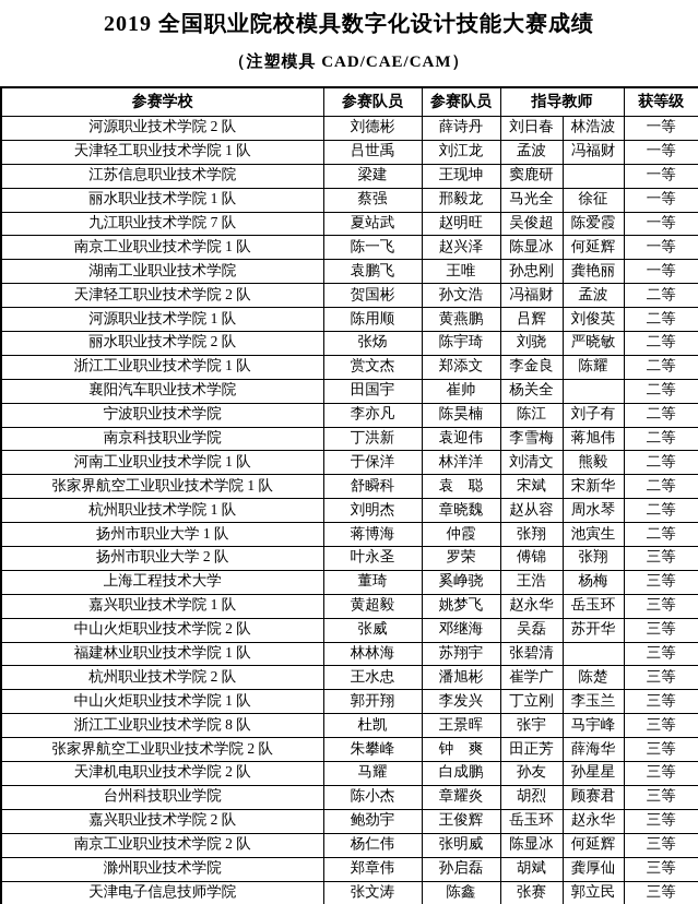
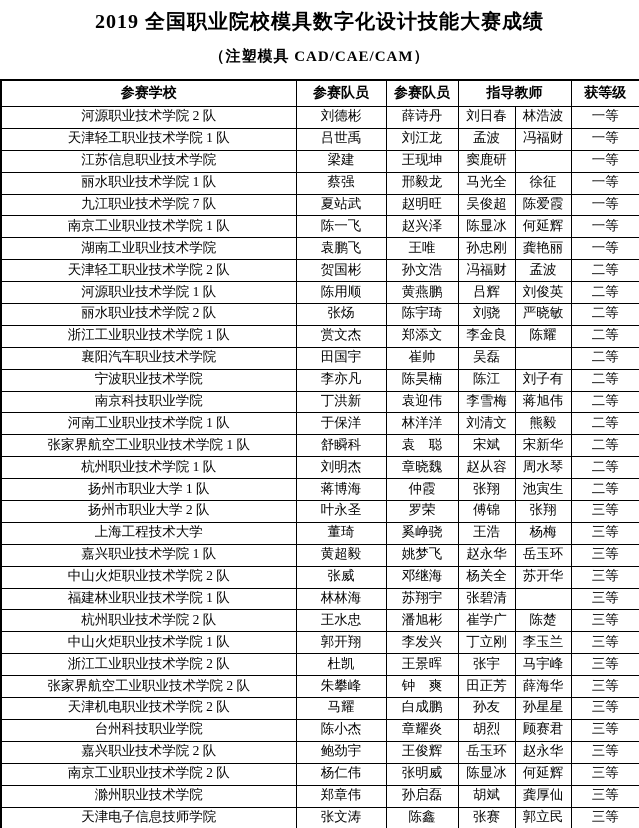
  2019 全国职业院校模具数字化设计技能大赛成绩
  （注塑模具 CAD/CAE/CAM）
  参赛学校	参赛队员	参赛队员	指导教师	获等级
  河源职业技术学院 2 队	刘德彬	薛诗丹	刘日春	林浩波	一等
  天津轻工职业技术学院 1 队	吕世禹	刘江龙	孟波	冯福财	一等
  江苏信息职业技术学院	梁建	王现坤	窦鹿研		一等
  丽水职业技术学院 1 队	蔡强	邢毅龙	马光全	徐征	一等
  九江职业技术学院 7 队	夏站武	赵明旺	吴俊超	陈爱霞	一等
  南京工业职业技术学院 1 队	陈一飞	赵兴泽	陈显冰	何延辉	一等
  湖南工业职业技术学院	袁鹏飞	王唯	孙忠刚	龚艳丽	一等
  天津轻工职业技术学院 2 队	贺国彬	孙文浩	冯福财	孟波	二等
  河源职业技术学院 1 队	陈用顺	黄燕鹏	吕辉	刘俊英	二等
  丽水职业技术学院 2 队	张炀	陈宇琦	刘骁	严晓敏	二等
  浙江工业职业技术学院 1 队	赏文杰	郑添文	李金良	陈耀	二等
- 襄阳汽车职业技术学院	田国宇	崔帅	杨关全		二等
+ 襄阳汽车职业技术学院	田国宇	崔帅	吴磊		二等
  宁波职业技术学院	李亦凡	陈昊楠	陈江	刘子有	二等
  南京科技职业学院	丁洪新	袁迎伟	李雪梅	蒋旭伟	二等
  河南工业职业技术学院 1 队	于保洋	林洋洋	刘清文	熊毅	二等
  张家界航空工业职业技术学院 1 队	舒瞬科	袁 聪	宋斌	宋新华	二等
  杭州职业技术学院 1 队	刘明杰	章晓魏	赵从容	周水琴	二等
  扬州市职业大学 1 队	蒋博海	仲霞	张翔	池寅生	二等
  扬州市职业大学 2 队	叶永圣	罗荣	傅锦	张翔	三等
  上海工程技术大学	董琦	奚峥骁	王浩	杨梅	三等
  嘉兴职业技术学院 1 队	黄超毅	姚梦飞	赵永华	岳玉环	三等
- 中山火炬职业技术学院 2 队	张威	邓继海	吴磊	苏开华	三等
+ 中山火炬职业技术学院 2 队	张威	邓继海	杨关全	苏开华	三等
  福建林业职业技术学院 1 队	林林海	苏翔宇	张碧清		三等
  杭州职业技术学院 2 队	王水忠	潘旭彬	崔学广	陈楚	三等
  中山火炬职业技术学院 1 队	郭开翔	李发兴	丁立刚	李玉兰	三等
- 浙江工业职业技术学院 8 队	杜凯	王景晖	张宇	马宇峰	三等
+ 浙江工业职业技术学院 2 队	杜凯	王景晖	张宇	马宇峰	三等
  张家界航空工业职业技术学院 2 队	朱攀峰	钟 爽	田正芳	薛海华	三等
  天津机电职业技术学院 2 队	马耀	白成鹏	孙友	孙星星	三等
  台州科技职业学院	陈小杰	章耀炎	胡烈	顾赛君	三等
  嘉兴职业技术学院 2 队	鲍劲宇	王俊辉	岳玉环	赵永华	三等
  南京工业职业技术学院 2 队	杨仁伟	张明威	陈显冰	何延辉	三等
  滁州职业技术学院	郑章伟	孙启磊	胡斌	龚厚仙	三等
  天津电子信息技师学院	张文涛	陈鑫	张赛	郭立民	三等
